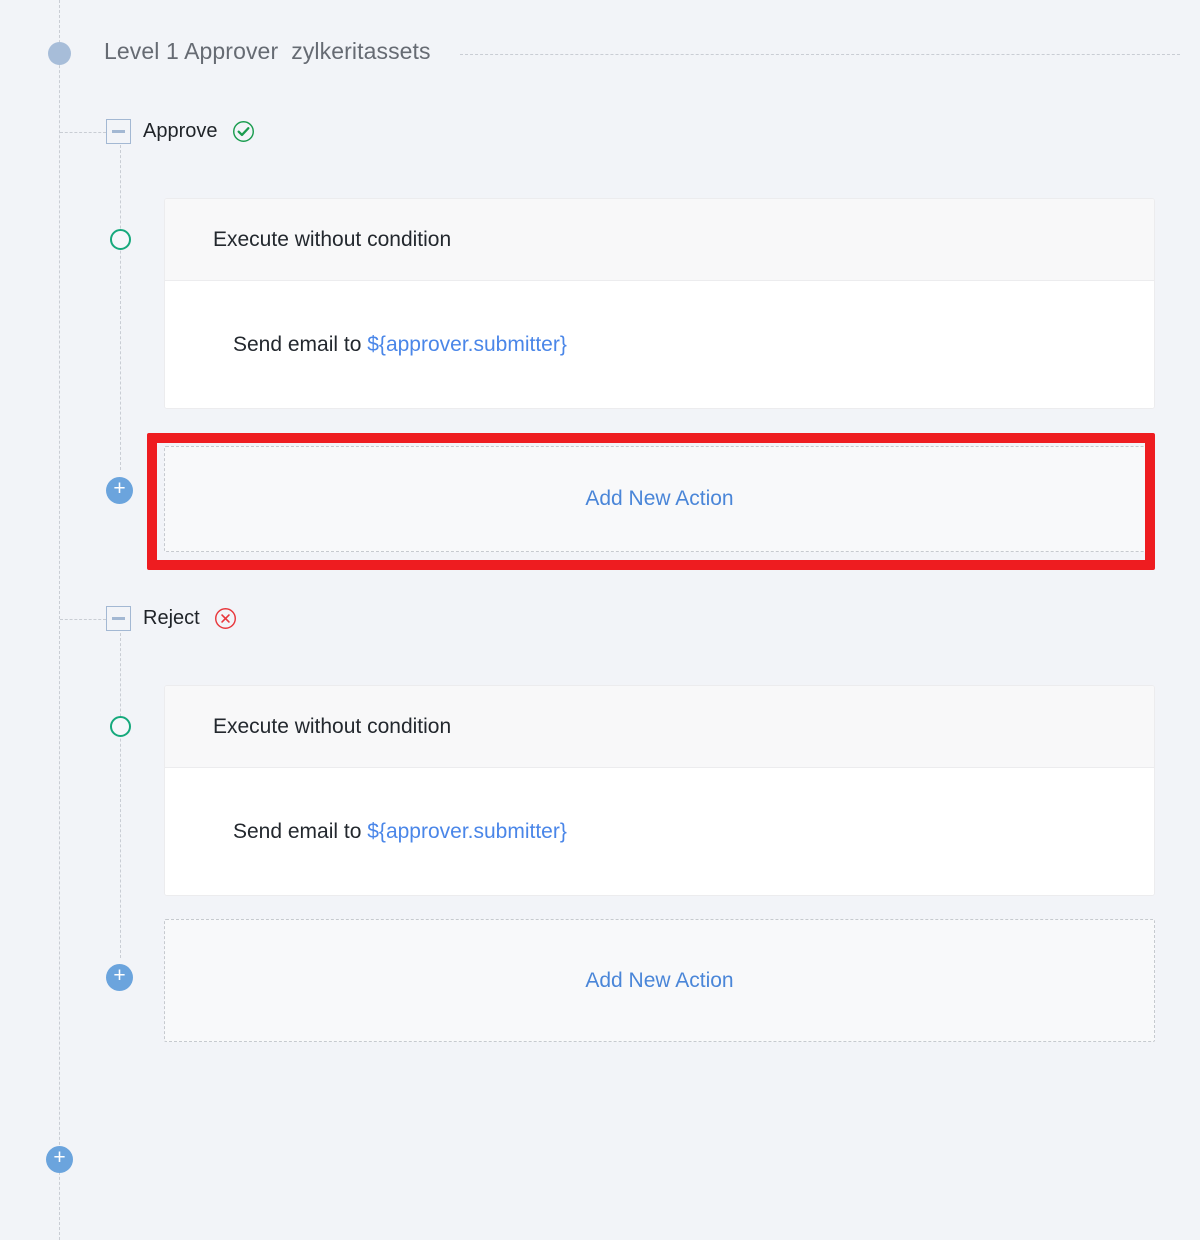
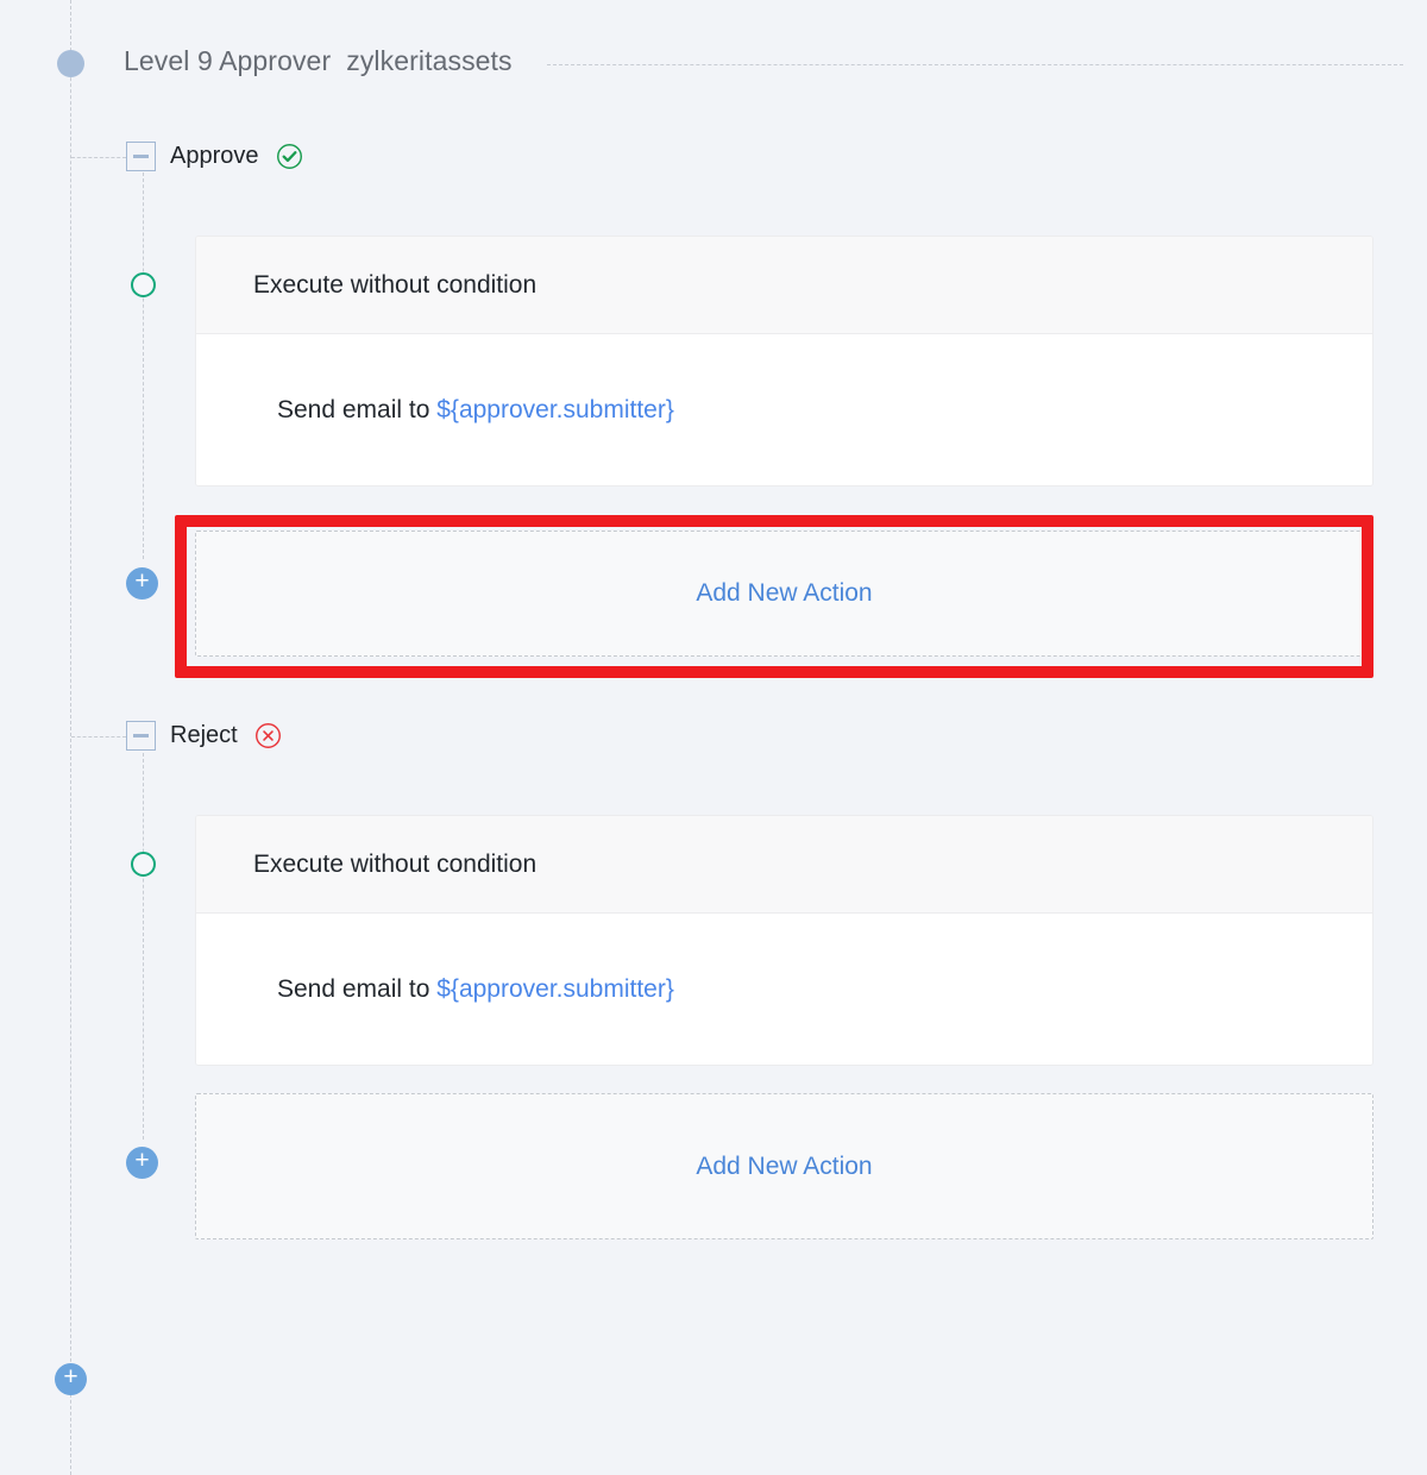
- Level 1 Approver
+ Level 9 Approver
  zylkeritassets
  Approve
  Execute without condition
  Send email to ${approver.submitter}
  +
  Add New Action
  Reject
  Execute without condition
  Send email to ${approver.submitter}
  +
  Add New Action
  +
